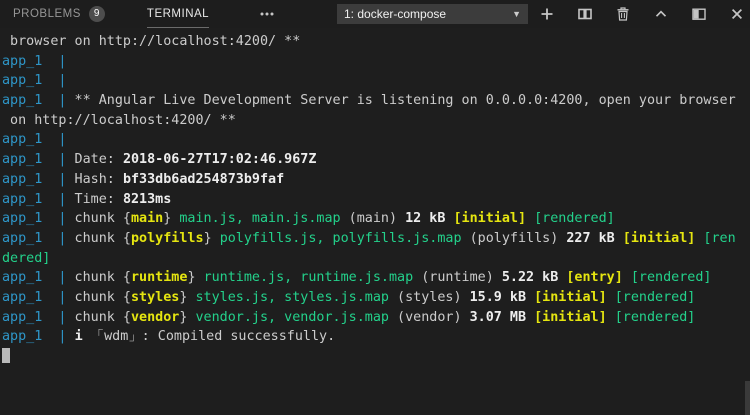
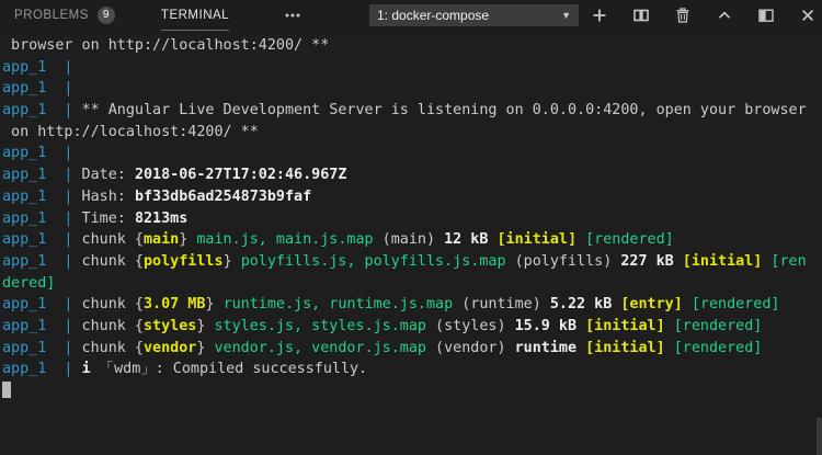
  PROBLEMS
  9
  TERMINAL
  1: docker-compose
  ▼
  browser on http://localhost:4200/ **
  app_1 |
  app_1 |
  app_1 | ** Angular Live Development Server is listening on 0.0.0.0:4200, open your browser
  on http://localhost:4200/ **
  app_1 |
  app_1 | Date: 2018-06-27T17:02:46.967Z
  app_1 | Hash: bf33db6ad254873b9faf
  app_1 | Time: 8213ms
  app_1 | chunk {main} main.js, main.js.map (main) 12 kB [initial] [rendered]
  app_1 | chunk {polyfills} polyfills.js, polyfills.js.map (polyfills) 227 kB [initial] [ren
  dered]
- app_1 | chunk {runtime} runtime.js, runtime.js.map (runtime) 5.22 kB [entry] [rendered]
+ app_1 | chunk {3.07 MB} runtime.js, runtime.js.map (runtime) 5.22 kB [entry] [rendered]
  app_1 | chunk {styles} styles.js, styles.js.map (styles) 15.9 kB [initial] [rendered]
- app_1 | chunk {vendor} vendor.js, vendor.js.map (vendor) 3.07 MB [initial] [rendered]
+ app_1 | chunk {vendor} vendor.js, vendor.js.map (vendor) runtime [initial] [rendered]
  app_1 | i 「wdm」: Compiled successfully.
